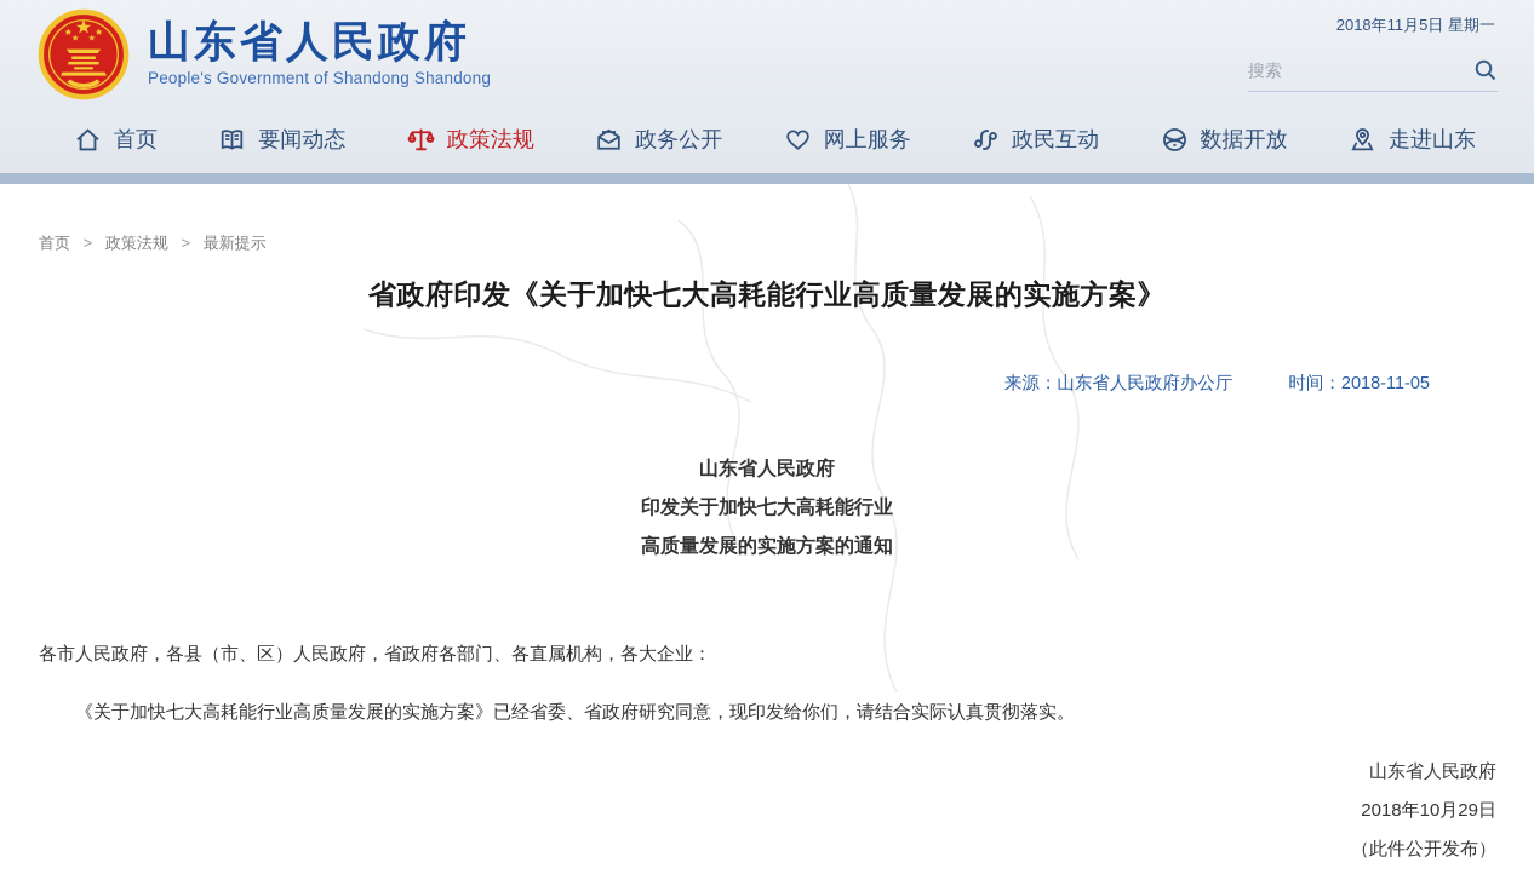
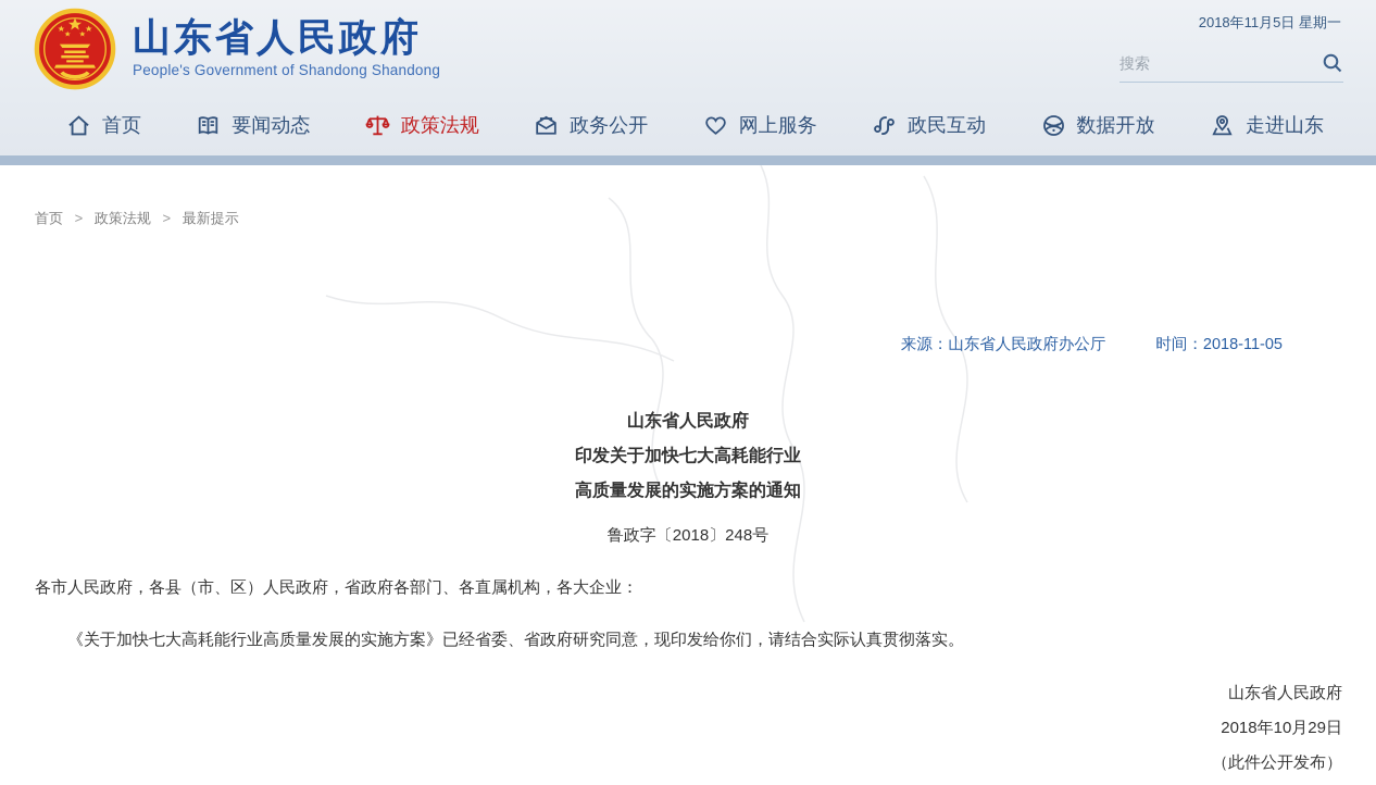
  山东省人民政府
  People's Government of Shandong Shandong
  2018年11月5日 星期一
  搜索
  首页
  要闻动态
  政策法规
  政务公开
  网上服务
  政民互动
  数据开放
  走进山东
  首页 > 政策法规 > 最新提示
- 省政府印发《关于加快七大高耗能行业高质量发展的实施方案》
  来源：山东省人民政府办公厅
  时间：2018-11-05
  山东省人民政府
  印发关于加快七大高耗能行业
  高质量发展的实施方案的通知
+ 鲁政字〔2018〕248号
  各市人民政府，各县（市、区）人民政府，省政府各部门、各直属机构，各大企业：
  《关于加快七大高耗能行业高质量发展的实施方案》已经省委、省政府研究同意，现印发给你们，请结合实际认真贯彻落实。
  山东省人民政府
  2018年10月29日
  （此件公开发布）
